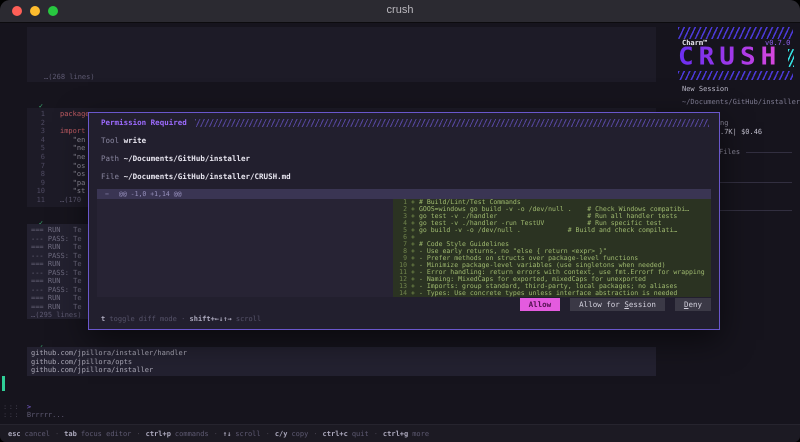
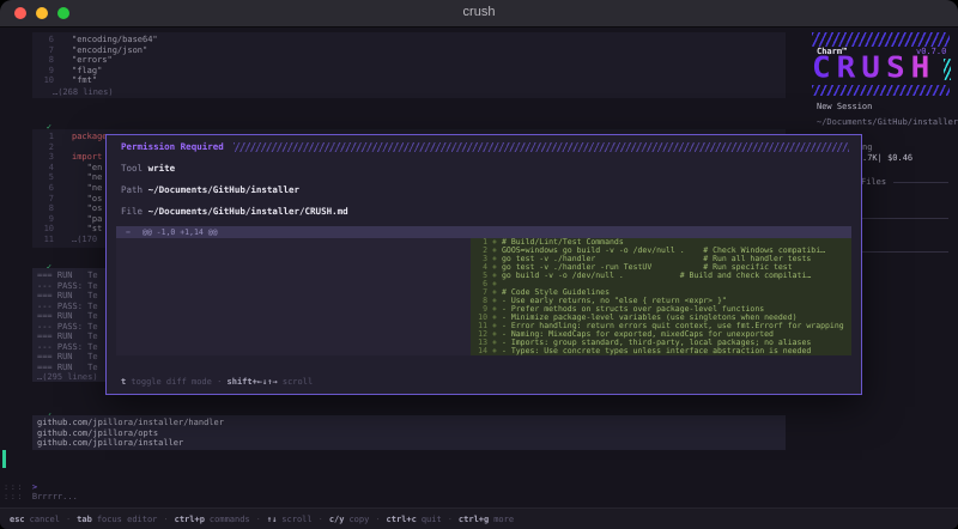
  crush
+ 6 "encoding/base64"
+ 7 "encoding/json"
+ 8 "errors"
+ 9 "flag"
+ 10 "fmt"
  …(268 lines)
  1 packag
  2
  4 "en
  5 "ne
  6 "ne
  7 "os
  8 "os
  9 "pa
  10 "st
  11 …(170
  === RUN Te
  --- PASS: Te
  === RUN Te
  --- PASS: Te
  === RUN Te
  --- PASS: Te
  === RUN Te
  --- PASS: Te
  === RUN Te
  === RUN Te
  …(295 lines)
  github.com/jpillora/installer/handler
  github.com/jpillora/opts
  github.com/jpillora/installer
  > Brrrrr...
  :::
  :::
  Charm™
  v0.7.0
  CRUSH
  New Session
  ~/Documents/GitHub/installer
  ng
  .7K| $0.46
  Files
  Permission Required
  Tool write
  Path ~/Documents/GitHub/installer
  File ~/Documents/GitHub/installer/CRUSH.md
  − @@ -1,0 +1,14 @@
  1 + # Build/Lint/Test Commands
  2 + GOOS=windows go build -v -o /dev/null . # Check Windows compatibi…
  3 + go test -v ./handler # Run all handler tests
  4 + go test -v ./handler -run TestUV # Run specific test
  5 + go build -v -o /dev/null . # Build and check compilati…
  6 +
  7 + # Code Style Guidelines
  8 + - Use early returns, no "else { return <expr> }"
  9 + - Prefer methods on structs over package-level functions
  10 + - Minimize package-level variables (use singletons when needed)
- 11 + - Error handling: return errors with context, use fmt.Errorf for wrapping
+ 11 + - Error handling: return errors quit context, use fmt.Errorf for wrapping
  12 + - Naming: MixedCaps for exported, mixedCaps for unexported
  13 + - Imports: group standard, third-party, local packages; no aliases
  14 + - Types: Use concrete types unless interface abstraction is needed
- Allow
- Allow for Session
- Deny
  t toggle diff mode · shift+←↓↑→ scroll
  esc cancel
  tab focus editor
  · ctrl+p commands
  · ↑↓ scroll
  · c/y copy
  · ctrl+c quit
  · ctrl+g more
